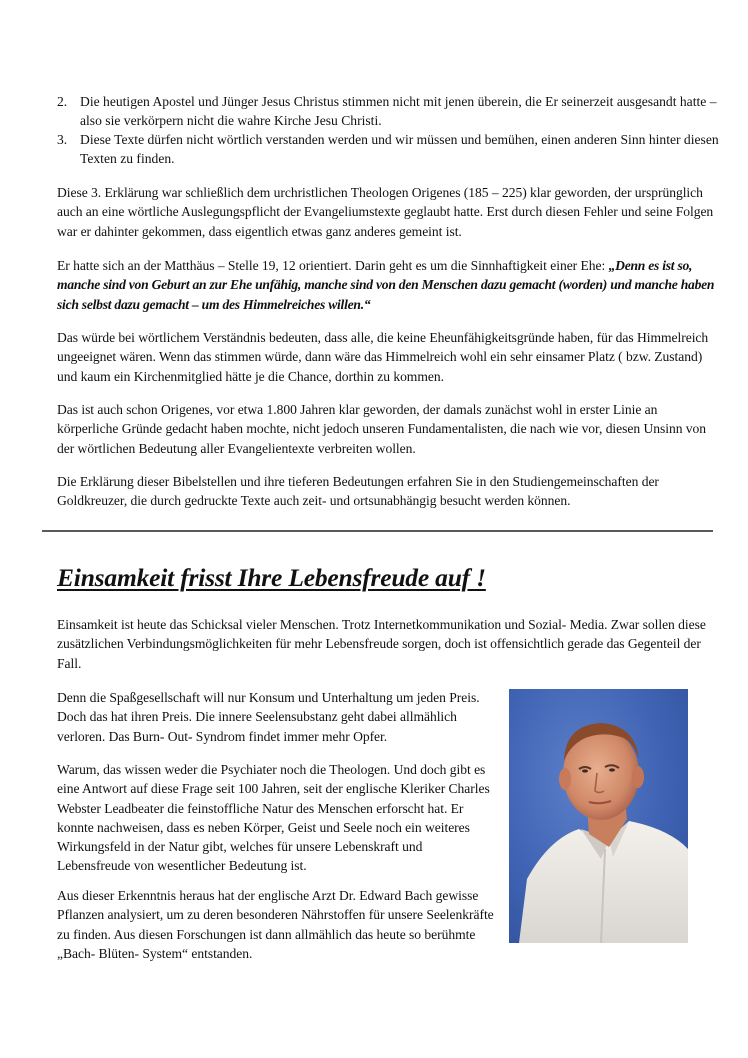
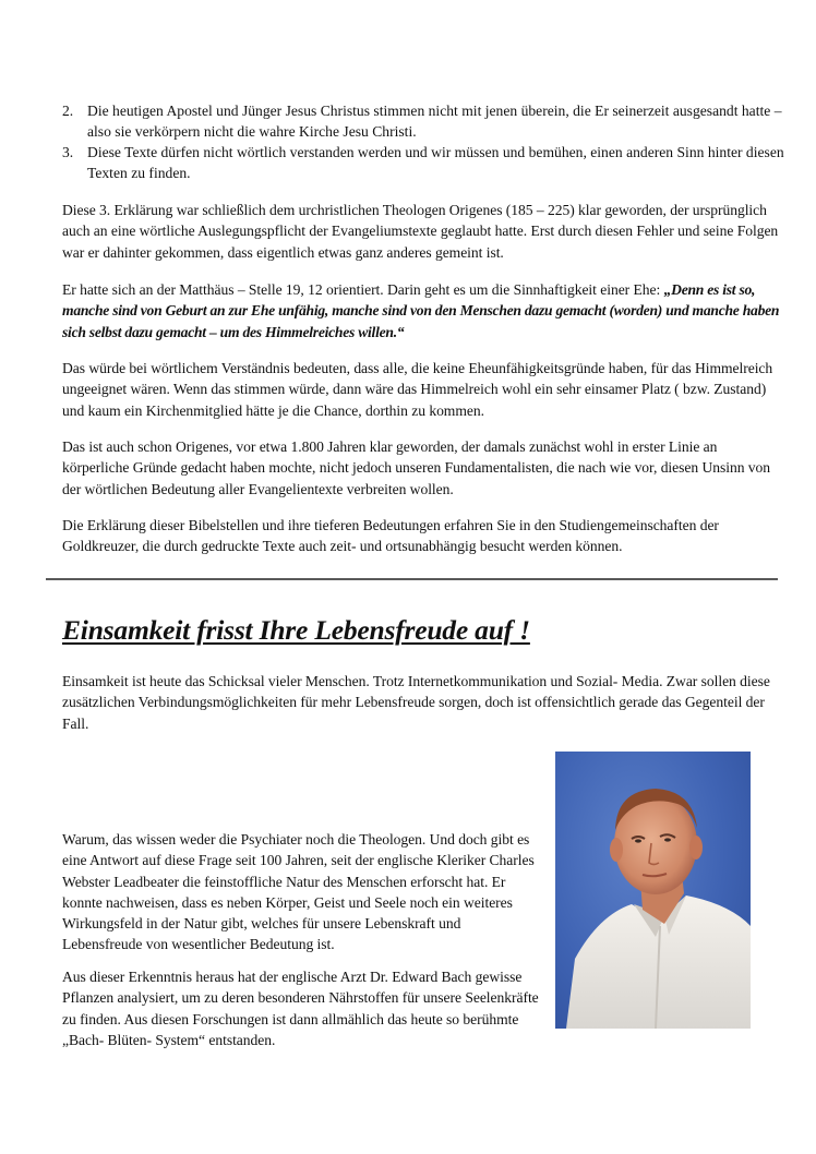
  2.
  Die heutigen Apostel und Jünger Jesus Christus stimmen nicht mit jenen überein, die Er seinerzeit ausgesandt hatte – also sie verkörpern nicht die wahre Kirche Jesu Christi.
  3.
  Diese Texte dürfen nicht wörtlich verstanden werden und wir müssen und bemühen, einen anderen Sinn hinter diesen Texten zu finden.
  Diese 3. Erklärung war schließlich dem urchristlichen Theologen Origenes (185 – 225) klar geworden, der ursprünglich auch an eine wörtliche Auslegungspflicht der Evangeliumstexte geglaubt hatte. Erst durch diesen Fehler und seine Folgen war er dahinter gekommen, dass eigentlich etwas ganz anderes gemeint ist.
  Er hatte sich an der Matthäus – Stelle 19, 12 orientiert. Darin geht es um die Sinnhaftigkeit einer Ehe: „Denn es ist so, manche sind von Geburt an zur Ehe unfähig, manche sind von den Menschen dazu gemacht (worden) und manche haben sich selbst dazu gemacht – um des Himmelreiches willen.“
  Das würde bei wörtlichem Verständnis bedeuten, dass alle, die keine Eheunfähigkeitsgründe haben, für das Himmelreich ungeeignet wären. Wenn das stimmen würde, dann wäre das Himmelreich wohl ein sehr einsamer Platz ( bzw. Zustand) und kaum ein Kirchenmitglied hätte je die Chance, dorthin zu kommen.
  Das ist auch schon Origenes, vor etwa 1.800 Jahren klar geworden, der damals zunächst wohl in erster Linie an körperliche Gründe gedacht haben mochte, nicht jedoch unseren Fundamentalisten, die nach wie vor, diesen Unsinn von der wörtlichen Bedeutung aller Evangelientexte verbreiten wollen.
  Die Erklärung dieser Bibelstellen und ihre tieferen Bedeutungen erfahren Sie in den Studiengemeinschaften der Goldkreuzer, die durch gedruckte Texte auch zeit- und ortsunabhängig besucht werden können.
  Einsamkeit frisst Ihre Lebensfreude auf !
  Einsamkeit ist heute das Schicksal vieler Menschen. Trotz Internetkommunikation und Sozial- Media. Zwar sollen diese zusätzlichen Verbindungsmöglichkeiten für mehr Lebensfreude sorgen, doch ist offensichtlich gerade das Gegenteil der Fall.
- Denn die Spaßgesellschaft will nur Konsum und Unterhaltung um jeden Preis. Doch das hat ihren Preis. Die innere Seelensubstanz geht dabei allmählich verloren. Das Burn- Out- Syndrom findet immer mehr Opfer.
  Warum, das wissen weder die Psychiater noch die Theologen. Und doch gibt es eine Antwort auf diese Frage seit 100 Jahren, seit der englische Kleriker Charles Webster Leadbeater die feinstoffliche Natur des Menschen erforscht hat. Er konnte nachweisen, dass es neben Körper, Geist und Seele noch ein weiteres Wirkungsfeld in der Natur gibt, welches für unsere Lebenskraft und Lebensfreude von wesentlicher Bedeutung ist.
  Aus dieser Erkenntnis heraus hat der englische Arzt Dr. Edward Bach gewisse Pflanzen analysiert, um zu deren besonderen Nährstoffen für unsere Seelenkräfte zu finden. Aus diesen Forschungen ist dann allmählich das heute so berühmte „Bach- Blüten- System“ entstanden.
